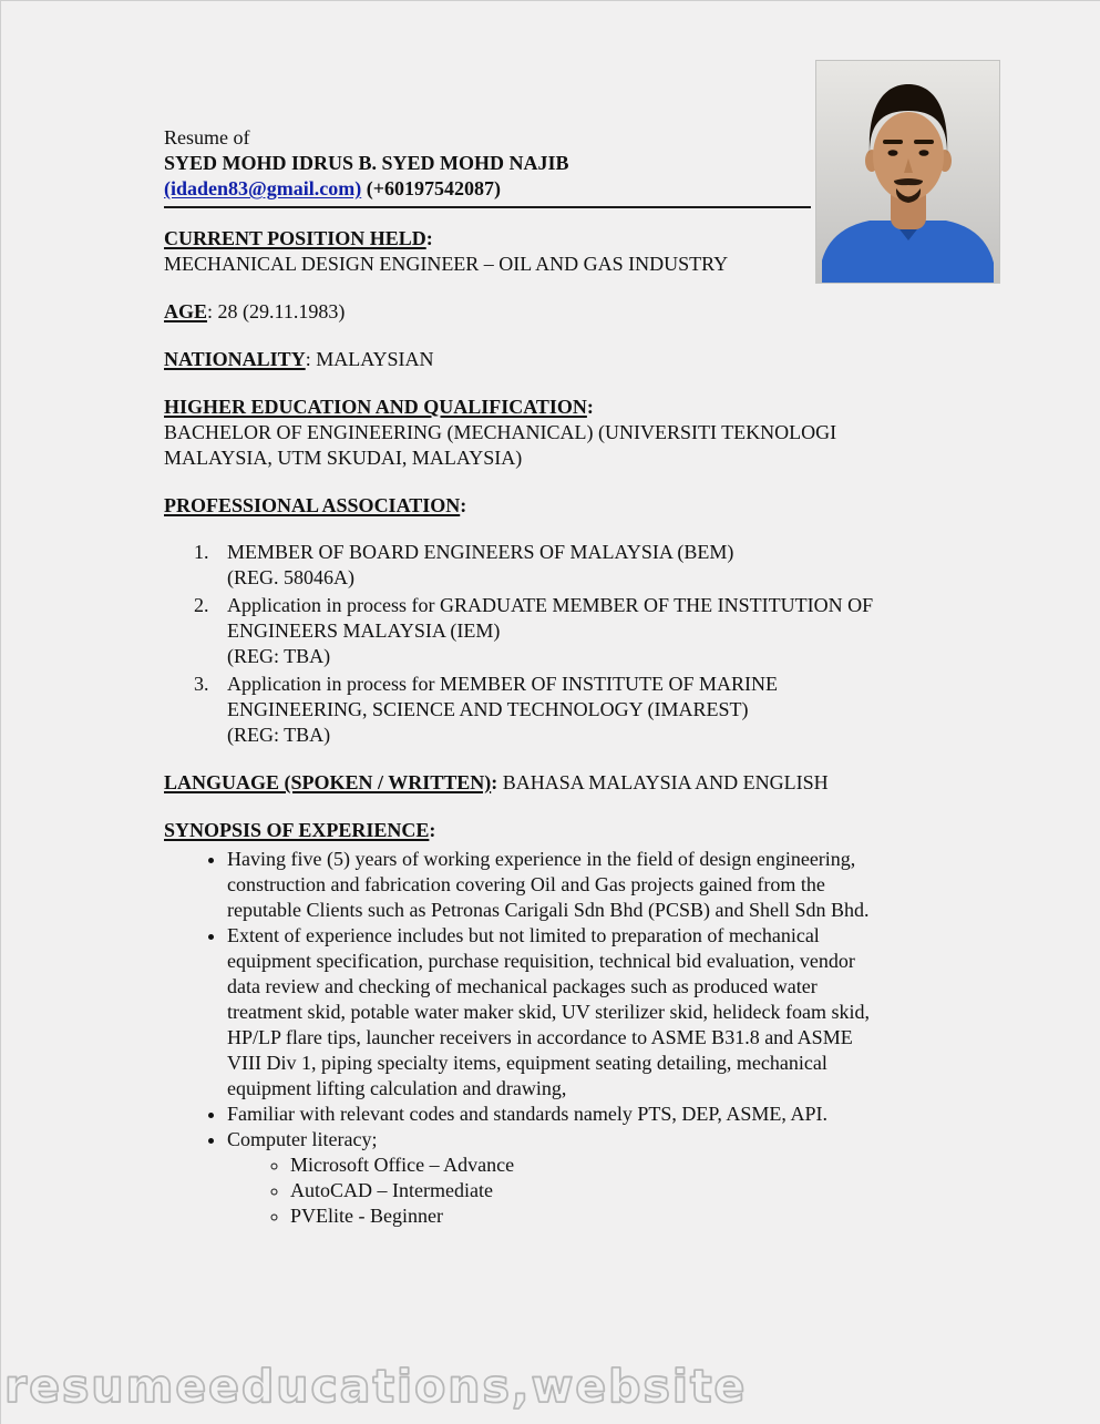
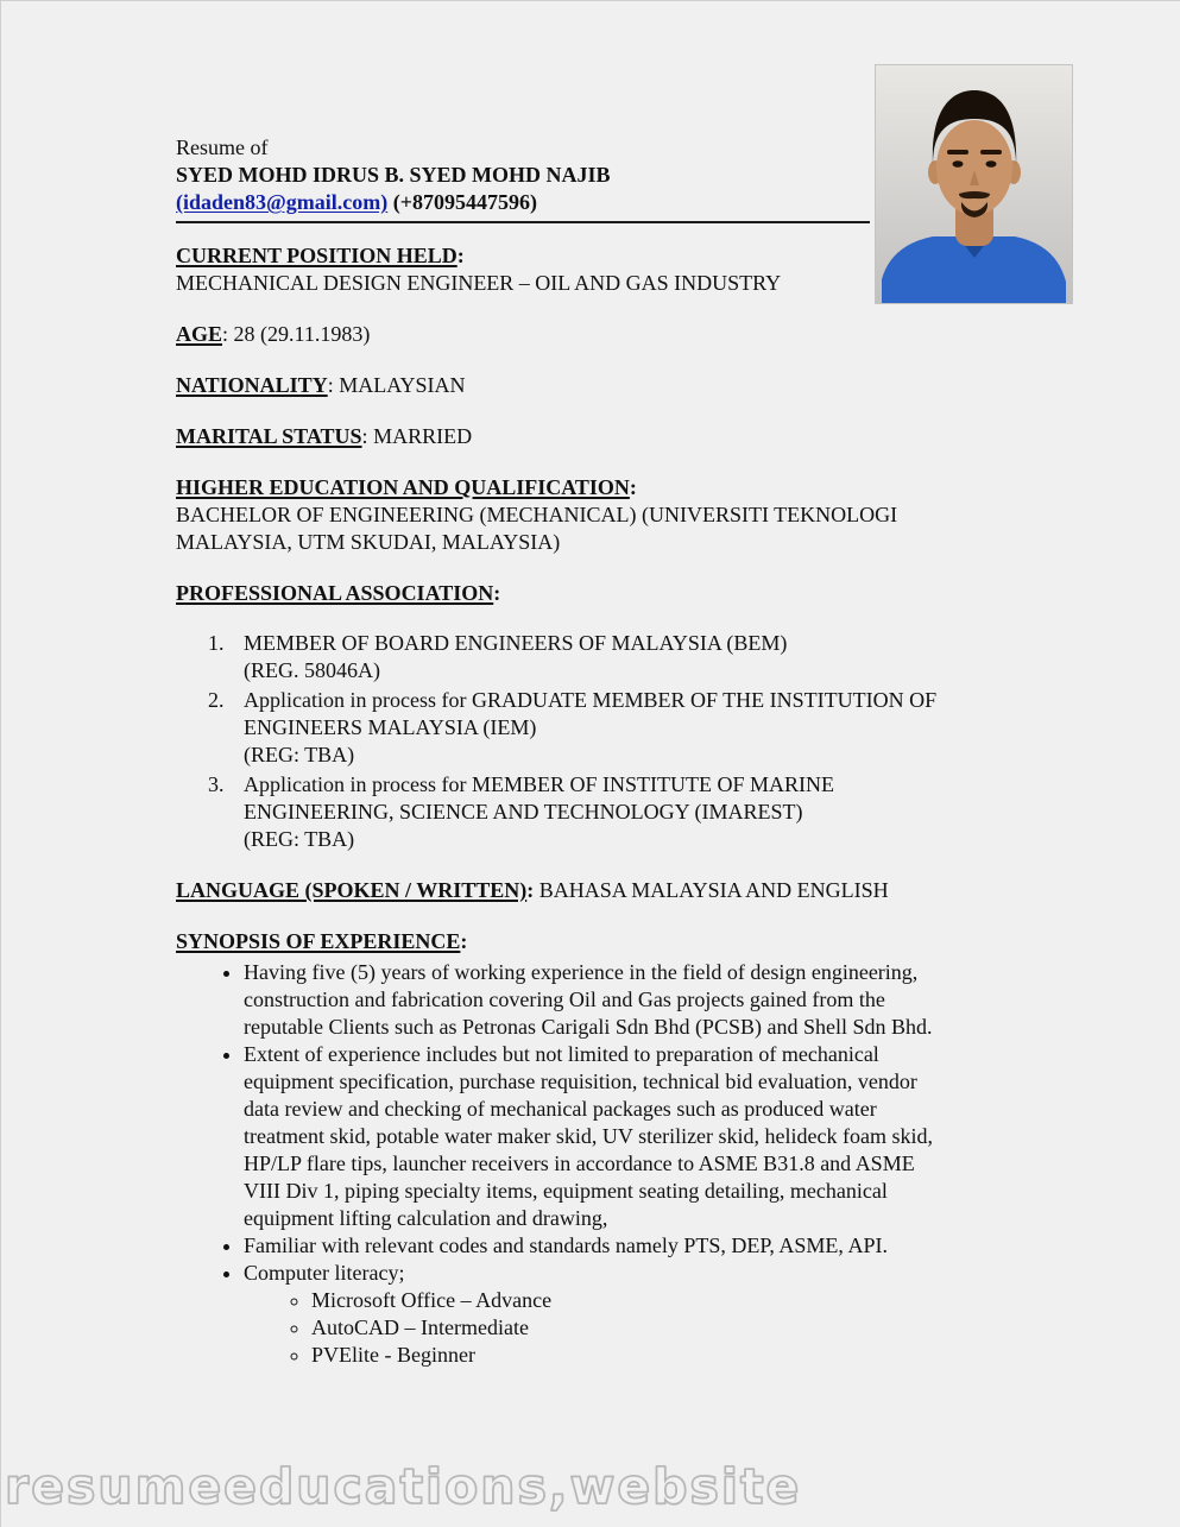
  Resume of
  SYED MOHD IDRUS B. SYED MOHD NAJIB
- (idaden83@gmail.com) (+60197542087)
+ (idaden83@gmail.com) (+87095447596)
  CURRENT POSITION HELD:
  MECHANICAL DESIGN ENGINEER – OIL AND GAS INDUSTRY
  AGE: 28 (29.11.1983)
  NATIONALITY: MALAYSIAN
+ MARITAL STATUS: MARRIED
  HIGHER EDUCATION AND QUALIFICATION:
  BACHELOR OF ENGINEERING (MECHANICAL) (UNIVERSITI TEKNOLOGI
  MALAYSIA, UTM SKUDAI, MALAYSIA)
  PROFESSIONAL ASSOCIATION:
  1.
  MEMBER OF BOARD ENGINEERS OF MALAYSIA (BEM)
  (REG. 58046A)
  2.
  Application in process for GRADUATE MEMBER OF THE INSTITUTION OF
  ENGINEERS MALAYSIA (IEM)
  (REG: TBA)
  3.
  Application in process for MEMBER OF INSTITUTE OF MARINE
  ENGINEERING, SCIENCE AND TECHNOLOGY (IMAREST)
  (REG: TBA)
  LANGUAGE (SPOKEN / WRITTEN): BAHASA MALAYSIA AND ENGLISH
  SYNOPSIS OF EXPERIENCE:
  Having five (5) years of working experience in the field of design engineering,
  construction and fabrication covering Oil and Gas projects gained from the
  reputable Clients such as Petronas Carigali Sdn Bhd (PCSB) and Shell Sdn Bhd.
  Extent of experience includes but not limited to preparation of mechanical
  equipment specification, purchase requisition, technical bid evaluation, vendor
  data review and checking of mechanical packages such as produced water
  treatment skid, potable water maker skid, UV sterilizer skid, helideck foam skid,
  HP/LP flare tips, launcher receivers in accordance to ASME B31.8 and ASME
  VIII Div 1, piping specialty items, equipment seating detailing, mechanical
  equipment lifting calculation and drawing,
  Familiar with relevant codes and standards namely PTS, DEP, ASME, API.
  Computer literacy;
  Microsoft Office – Advance
  AutoCAD – Intermediate
  PVElite - Beginner
  resumeeducations,website
